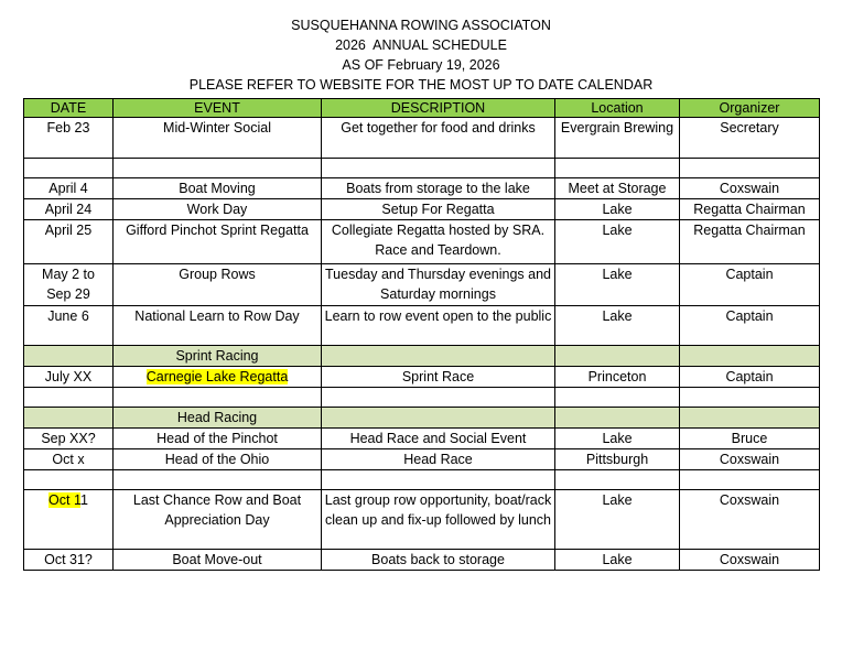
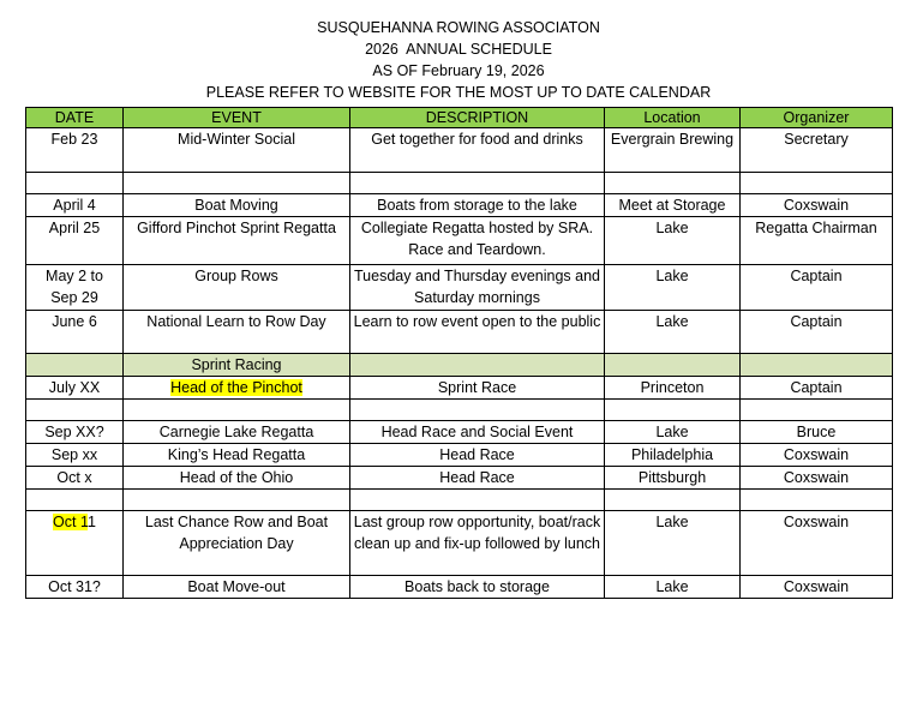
  SUSQUEHANNA ROWING ASSOCIATON
  2026 ANNUAL SCHEDULE
  AS OF February 19, 2026
  PLEASE REFER TO WEBSITE FOR THE MOST UP TO DATE CALENDAR
  DATE	EVENT	DESCRIPTION	Location	Organizer
  Feb 23	Mid-Winter Social	Get together for food and drinks	Evergrain Brewing	Secretary
  April 4	Boat Moving	Boats from storage to the lake	Meet at Storage	Coxswain
- April 24	Work Day	Setup For Regatta	Lake	Regatta Chairman
  April 25	Gifford Pinchot Sprint Regatta	Collegiate Regatta hosted by SRA. Race and Teardown.	Lake	Regatta Chairman
  May 2 to Sep 29	Group Rows	Tuesday and Thursday evenings and Saturday mornings	Lake	Captain
  June 6	National Learn to Row Day	Learn to row event open to the public	Lake	Captain
  	Sprint Racing
- July XX	Carnegie Lake Regatta	Sprint Race	Princeton	Captain
+ July XX	Head of the Pinchot	Sprint Race	Princeton	Captain
- 	Head Racing
- Sep XX?	Head of the Pinchot	Head Race and Social Event	Lake	Bruce
+ Sep XX?	Carnegie Lake Regatta	Head Race and Social Event	Lake	Bruce
+ Sep xx	King’s Head Regatta	Head Race	Philadelphia	Coxswain
  Oct x	Head of the Ohio	Head Race	Pittsburgh	Coxswain
  Oct 11	Last Chance Row and Boat Appreciation Day	Last group row opportunity, boat/rack clean up and fix-up followed by lunch	Lake	Coxswain
  Oct 31?	Boat Move-out	Boats back to storage	Lake	Coxswain
